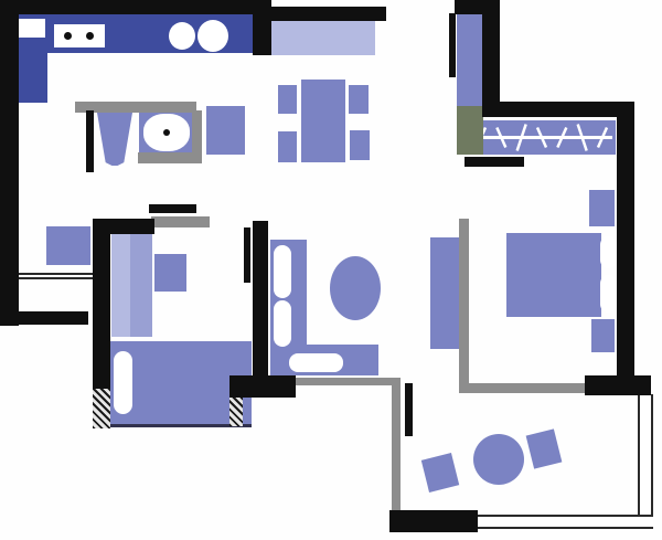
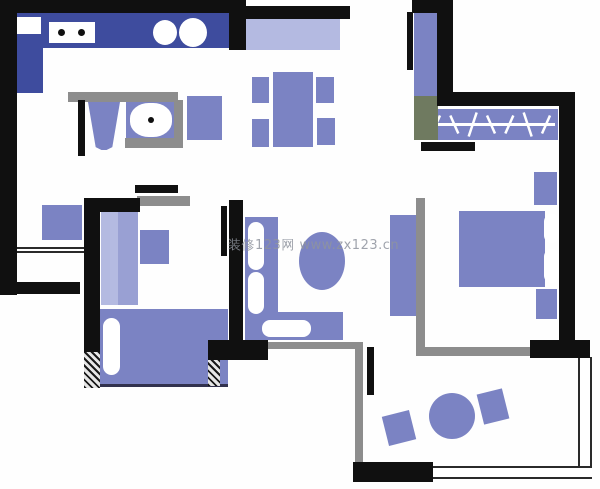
+ 装修123网 www.zx123.cn
